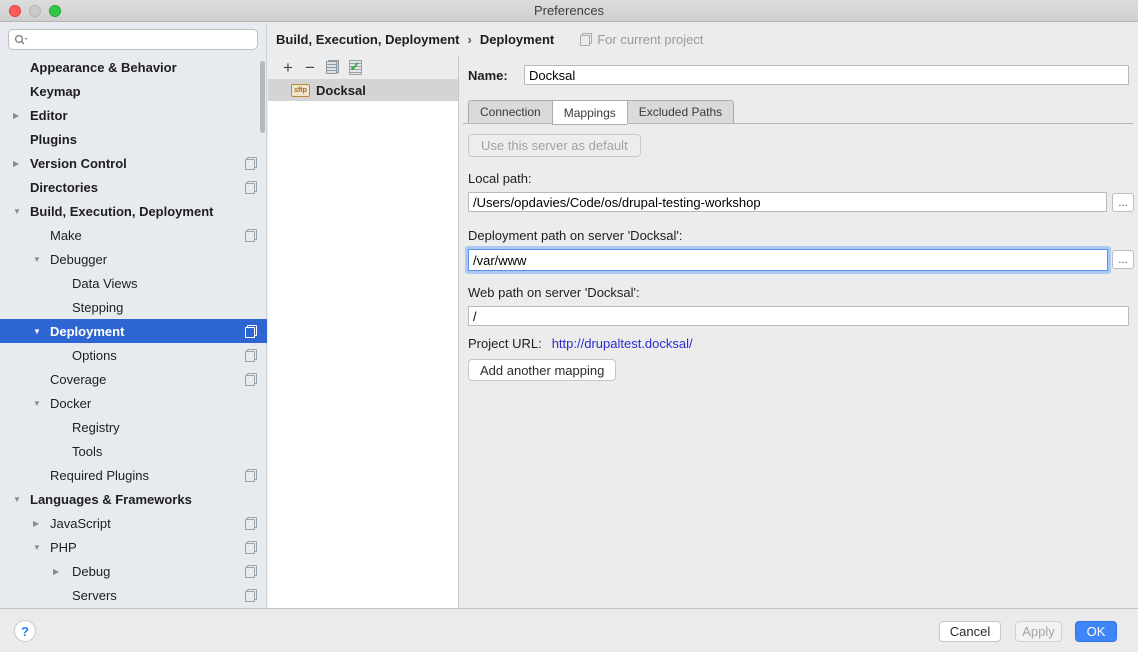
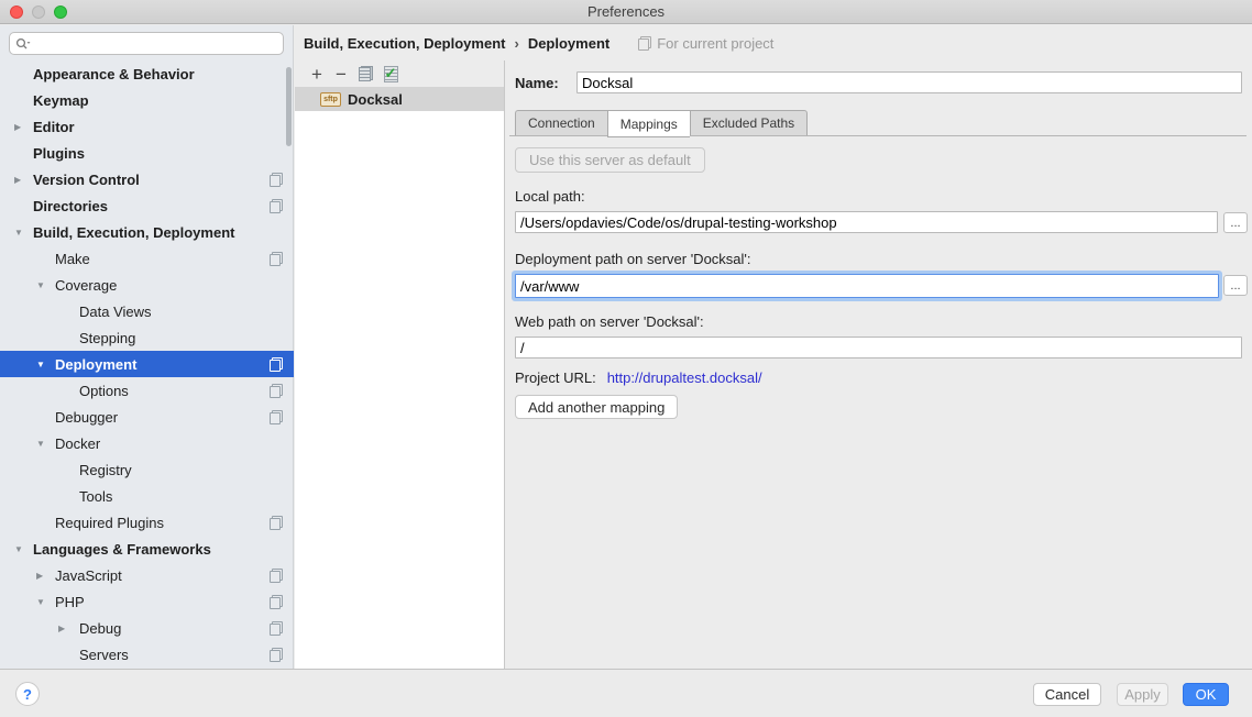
  Preferences
  Appearance & Behavior
  Keymap
  ▶
  Editor
  Plugins
  ▶
  Version Control
  Directories
  ▼
  Build, Execution, Deployment
  Make
  ▼
- Debugger
+ Coverage
  Data Views
  Stepping
  ▼
  Deployment
  Options
- Coverage
+ Debugger
  ▼
  Docker
  Registry
  Tools
  Required Plugins
  ▼
  Languages & Frameworks
  ▶
  JavaScript
  ▼
  PHP
  ▶
  Debug
  Servers
  Build, Execution, Deployment
  ›
  Deployment
  For current project
  +
  −
  Docksal
  Name:
  Docksal
  Connection
  Mappings
  Excluded Paths
  Use this server as default
  Local path:
  /Users/opdavies/Code/os/drupal-testing-workshop
  ...
  Deployment path on server 'Docksal':
  /var/www
  ...
  Web path on server 'Docksal':
  /
  Project URL:
  http://drupaltest.docksal/
  Add another mapping
  ?
  Cancel
  Apply
  OK
